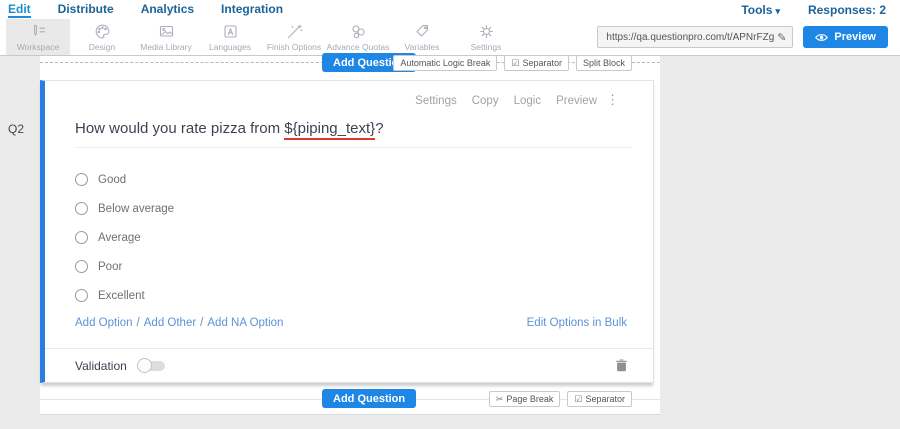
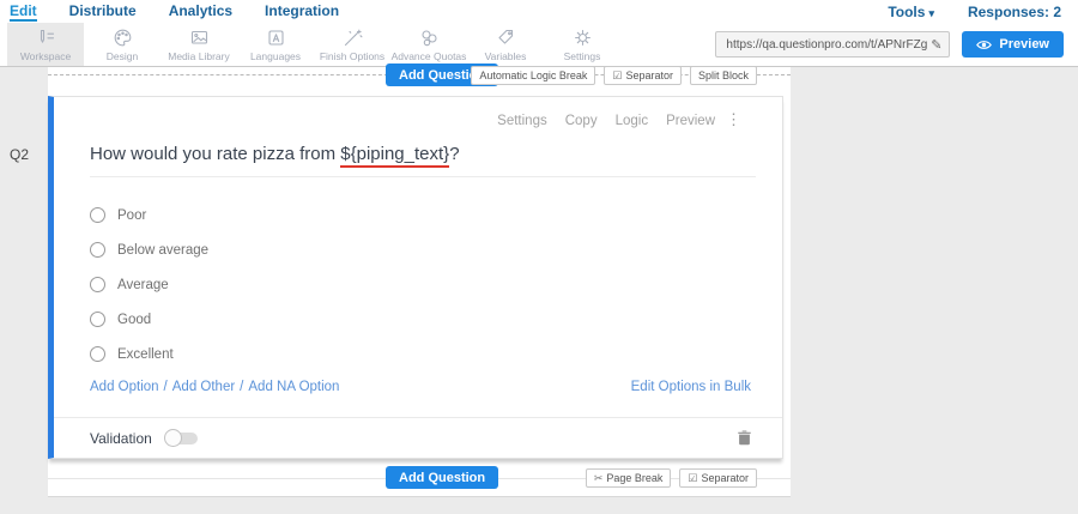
  Edit
  Distribute
  Analytics
  Integration
  Tools ▾
  Responses: 2
  Workspace
  Design
  Media Library
  Languages
  Finish Options
  Advance Quotas
  Variables
  Settings
  https://qa.questionpro.com/t/APNrFZg
  ✎
  Preview
  Q2
  Add Questi
  Automatic Logic Break
  ☑
  Separator
  Split Block
  Settings
  Copy
  Logic
  Preview
  ⋮
  How would you rate pizza from ${piping_text}?
- Good
+ Poor
  Below average
  Average
- Poor
+ Good
  Excellent
  Add Option / Add Other / Add NA Option
  Edit Options in Bulk
  Validation
  Add Question
  ✂
  Page Break
  ☑
  Separator
